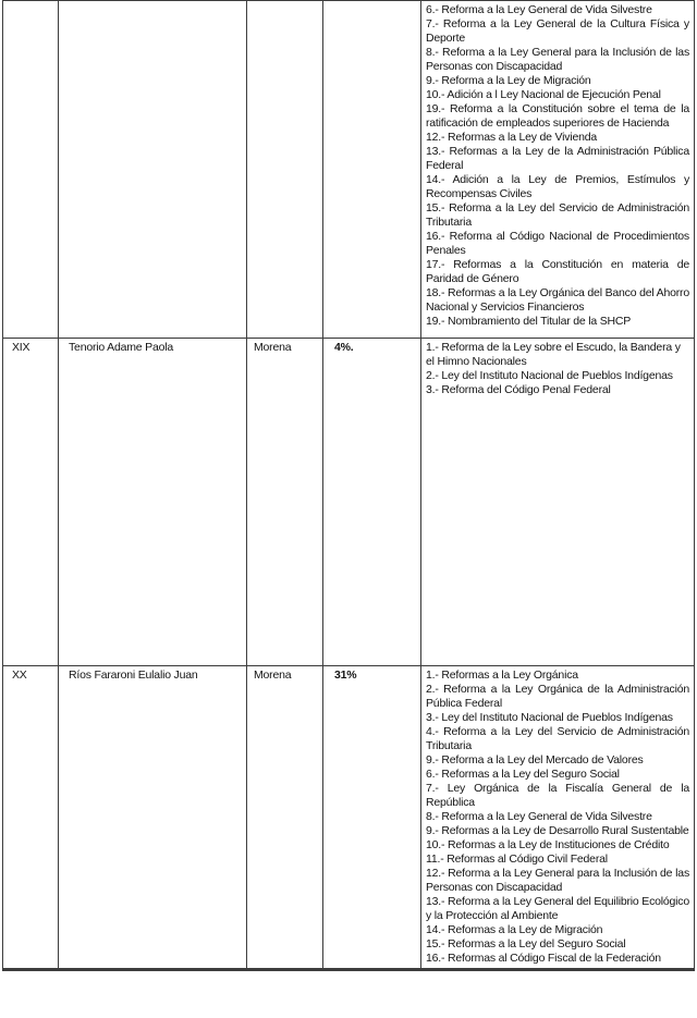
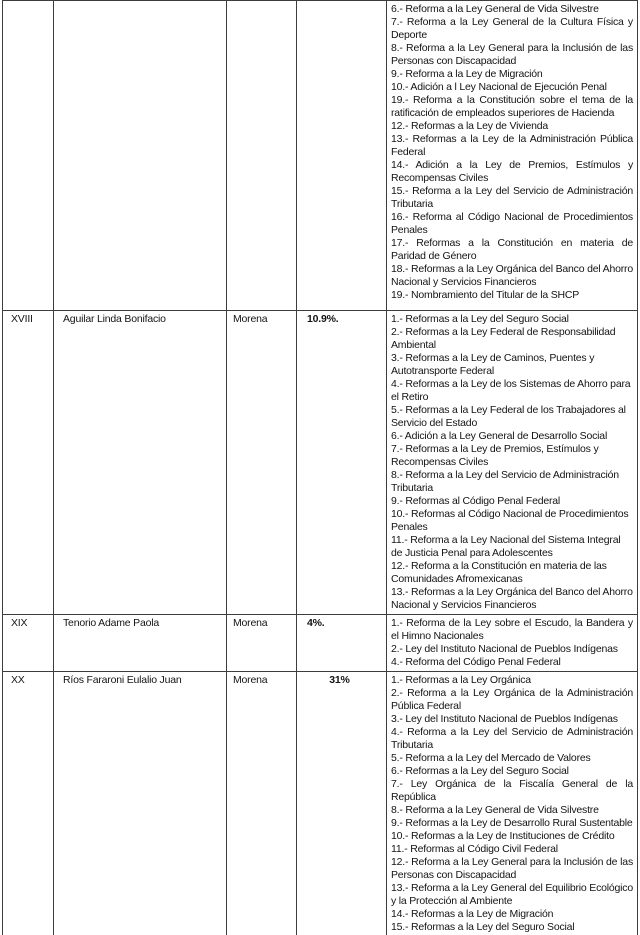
  				6.- Reforma a la Ley General de Vida Silvestre7.- Reforma a la Ley General de la Cultura Física y Deporte8.- Reforma a la Ley General para la Inclusión de las Personas con Discapacidad9.- Reforma a la Ley de Migración10.- Adición a l Ley Nacional de Ejecución Penal19.- Reforma a la Constitución sobre el tema de la ratificación de empleados superiores de Hacienda12.- Reformas a la Ley de Vivienda13.- Reformas a la Ley de la Administración Pública Federal14.- Adición a la Ley de Premios, Estímulos y Recompensas Civiles15.- Reforma a la Ley del Servicio de Administración Tributaria16.- Reforma al Código Nacional de Procedimientos Penales17.- Reformas a la Constitución en materia de Paridad de Género18.- Reformas a la Ley Orgánica del Banco del Ahorro Nacional y Servicios Financieros19.- Nombramiento del Titular de la SHCP
+ XVIII	Aguilar Linda Bonifacio	Morena	10.9%.	1.- Reformas a la Ley del Seguro Social2.- Reformas a la Ley Federal de Responsabilidad Ambiental3.- Reformas a la Ley de Caminos, Puentes y Autotransporte Federal4.- Reformas a la Ley de los Sistemas de Ahorro para el Retiro5.- Reformas a la Ley Federal de los Trabajadores al Servicio del Estado6.- Adición a la Ley General de Desarrollo Social7.- Reformas a la Ley de Premios, Estímulos y Recompensas Civiles8.- Reforma a la Ley del Servicio de Administración Tributaria9.- Reformas al Código Penal Federal10.- Reformas al Código Nacional de Procedimientos Penales11.- Reforma a la Ley Nacional del Sistema Integral de Justicia Penal para Adolescentes12.- Reforma a la Constitución en materia de las Comunidades Afromexicanas13.- Reformas a la Ley Orgánica del Banco del Ahorro Nacional y Servicios Financieros
- XIX	Tenorio Adame Paola	Morena	4%.	1.- Reforma de la Ley sobre el Escudo, la Bandera y el Himno Nacionales2.- Ley del Instituto Nacional de Pueblos Indígenas3.- Reforma del Código Penal Federal
+ XIX	Tenorio Adame Paola	Morena	4%.	1.- Reforma de la Ley sobre el Escudo, la Bandera y el Himno Nacionales2.- Ley del Instituto Nacional de Pueblos Indígenas4.- Reforma del Código Penal Federal
- XX	Ríos Fararoni Eulalio Juan	Morena	31%	1.- Reformas a la Ley Orgánica2.- Reforma a la Ley Orgánica de la Administración Pública Federal3.- Ley del Instituto Nacional de Pueblos Indígenas4.- Reforma a la Ley del Servicio de Administración Tributaria9.- Reforma a la Ley del Mercado de Valores6.- Reformas a la Ley del Seguro Social7.- Ley Orgánica de la Fiscalía General de la República8.- Reforma a la Ley General de Vida Silvestre9.- Reformas a la Ley de Desarrollo Rural Sustentable10.- Reformas a la Ley de Instituciones de Crédito11.- Reformas al Código Civil Federal12.- Reforma a la Ley General para la Inclusión de las Personas con Discapacidad13.- Reforma a la Ley General del Equilibrio Ecológico y la Protección al Ambiente14.- Reformas a la Ley de Migración15.- Reformas a la Ley del Seguro Social16.- Reformas al Código Fiscal de la Federación
+ XX	Ríos Fararoni Eulalio Juan	Morena	31%	1.- Reformas a la Ley Orgánica2.- Reforma a la Ley Orgánica de la Administración Pública Federal3.- Ley del Instituto Nacional de Pueblos Indígenas4.- Reforma a la Ley del Servicio de Administración Tributaria5.- Reforma a la Ley del Mercado de Valores6.- Reformas a la Ley del Seguro Social7.- Ley Orgánica de la Fiscalía General de la República8.- Reforma a la Ley General de Vida Silvestre9.- Reformas a la Ley de Desarrollo Rural Sustentable10.- Reformas a la Ley de Instituciones de Crédito11.- Reformas al Código Civil Federal12.- Reforma a la Ley General para la Inclusión de las Personas con Discapacidad13.- Reforma a la Ley General del Equilibrio Ecológico y la Protección al Ambiente14.- Reformas a la Ley de Migración15.- Reformas a la Ley del Seguro Social
